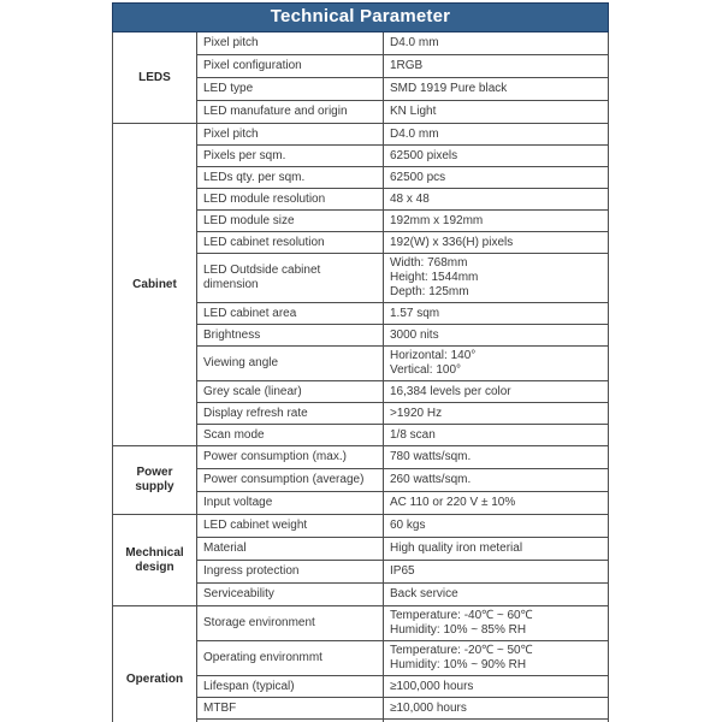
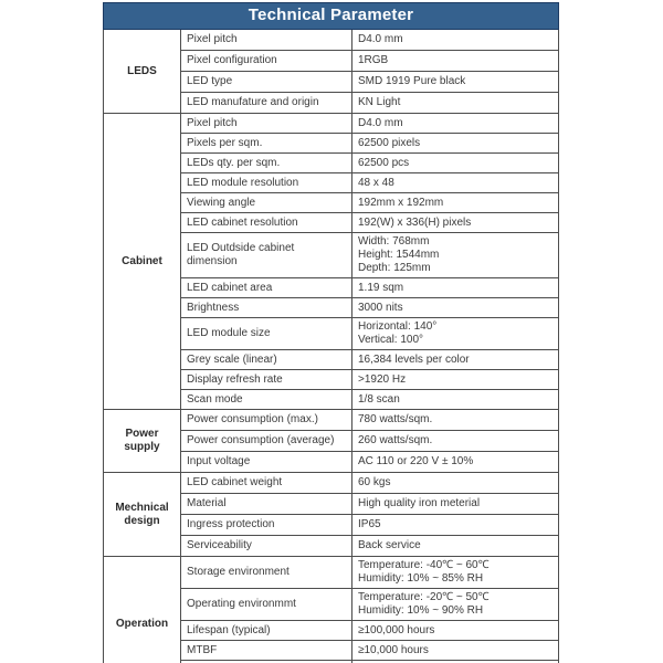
  Technical Parameter
  LEDS	Pixel pitch	D4.0 mm
  Pixel configuration	1RGB
  LED type	SMD 1919 Pure black
  LED manufature and origin	KN Light
  Cabinet	Pixel pitch	D4.0 mm
  Pixels per sqm.	62500 pixels
  LEDs qty. per sqm.	62500 pcs
  LED module resolution	48 x 48
- LED module size	192mm x 192mm
+ Viewing angle	192mm x 192mm
  LED cabinet resolution	192(W) x 336(H) pixels
  LED Outdside cabinet dimension	Width: 768mm Height: 1544mm Depth: 125mm
- LED cabinet area	1.57 sqm
+ LED cabinet area	1.19 sqm
  Brightness	3000 nits
- Viewing angle	Horizontal: 140° Vertical: 100°
+ LED module size	Horizontal: 140° Vertical: 100°
  Grey scale (linear)	16,384 levels per color
  Display refresh rate	>1920 Hz
  Scan mode	1/8 scan
  Power supply	Power consumption (max.)	780 watts/sqm.
  Power consumption (average)	260 watts/sqm.
  Input voltage	AC 110 or 220 V ± 10%
  Mechnical design	LED cabinet weight	60 kgs
  Material	High quality iron meterial
  Ingress protection	IP65
  Serviceability	Back service
  Operation	Storage environment	Temperature: -40℃ ~ 60℃ Humidity: 10% ~ 85% RH
  Operating environmmt	Temperature: -20℃ ~ 50℃ Humidity: 10% ~ 90% RH
  Lifespan (typical)	≥100,000 hours
  MTBF	≥10,000 hours
